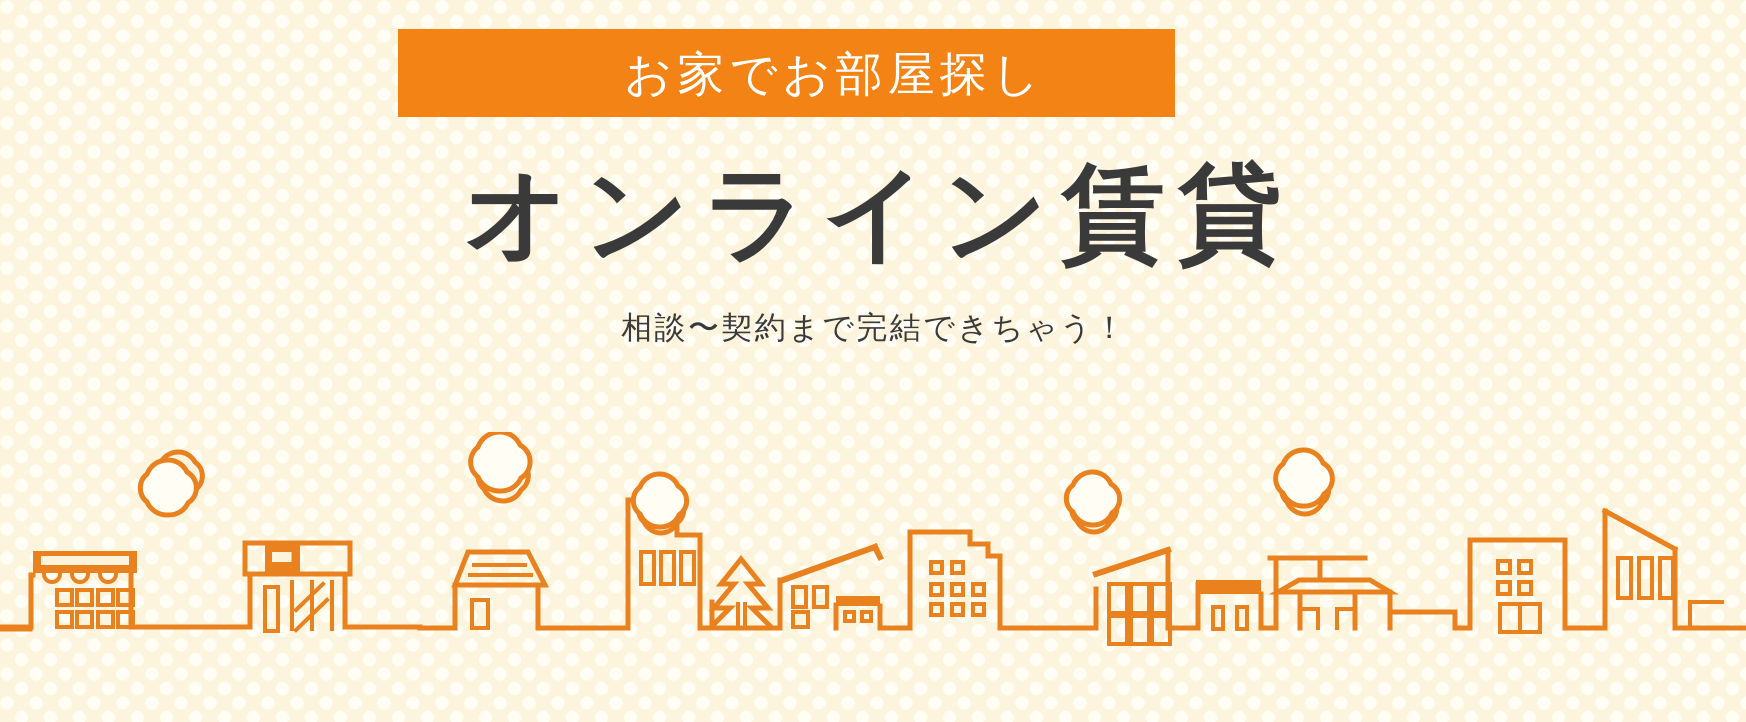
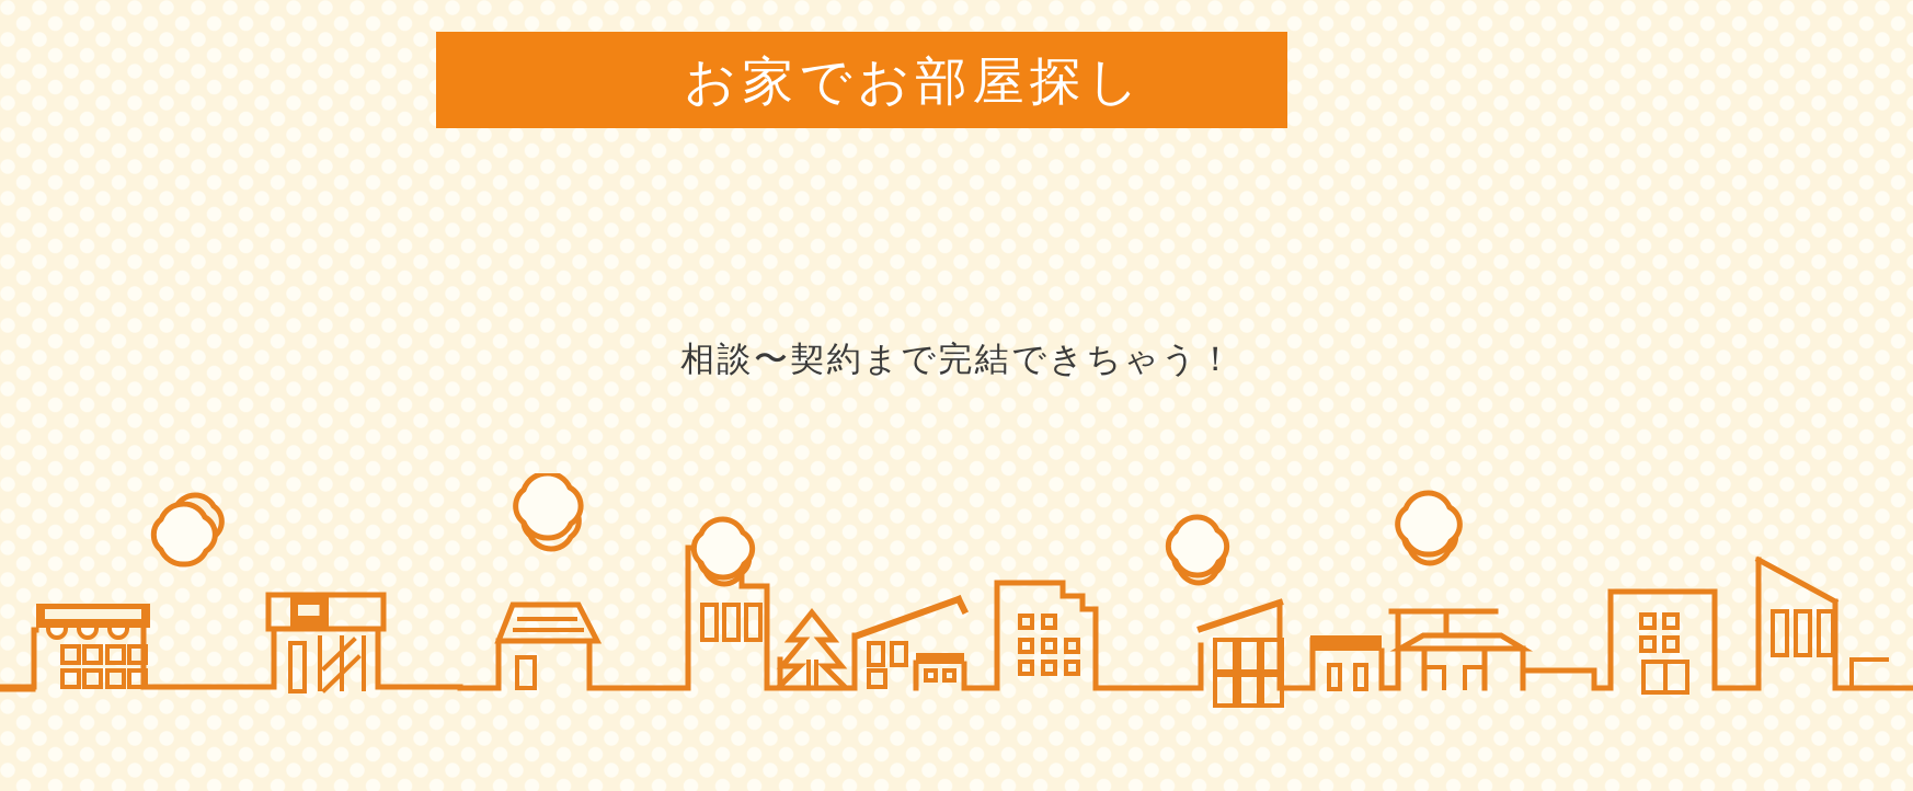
  お家でお部屋探し
- オンライン賃貸
  相談〜契約まで完結できちゃう！
